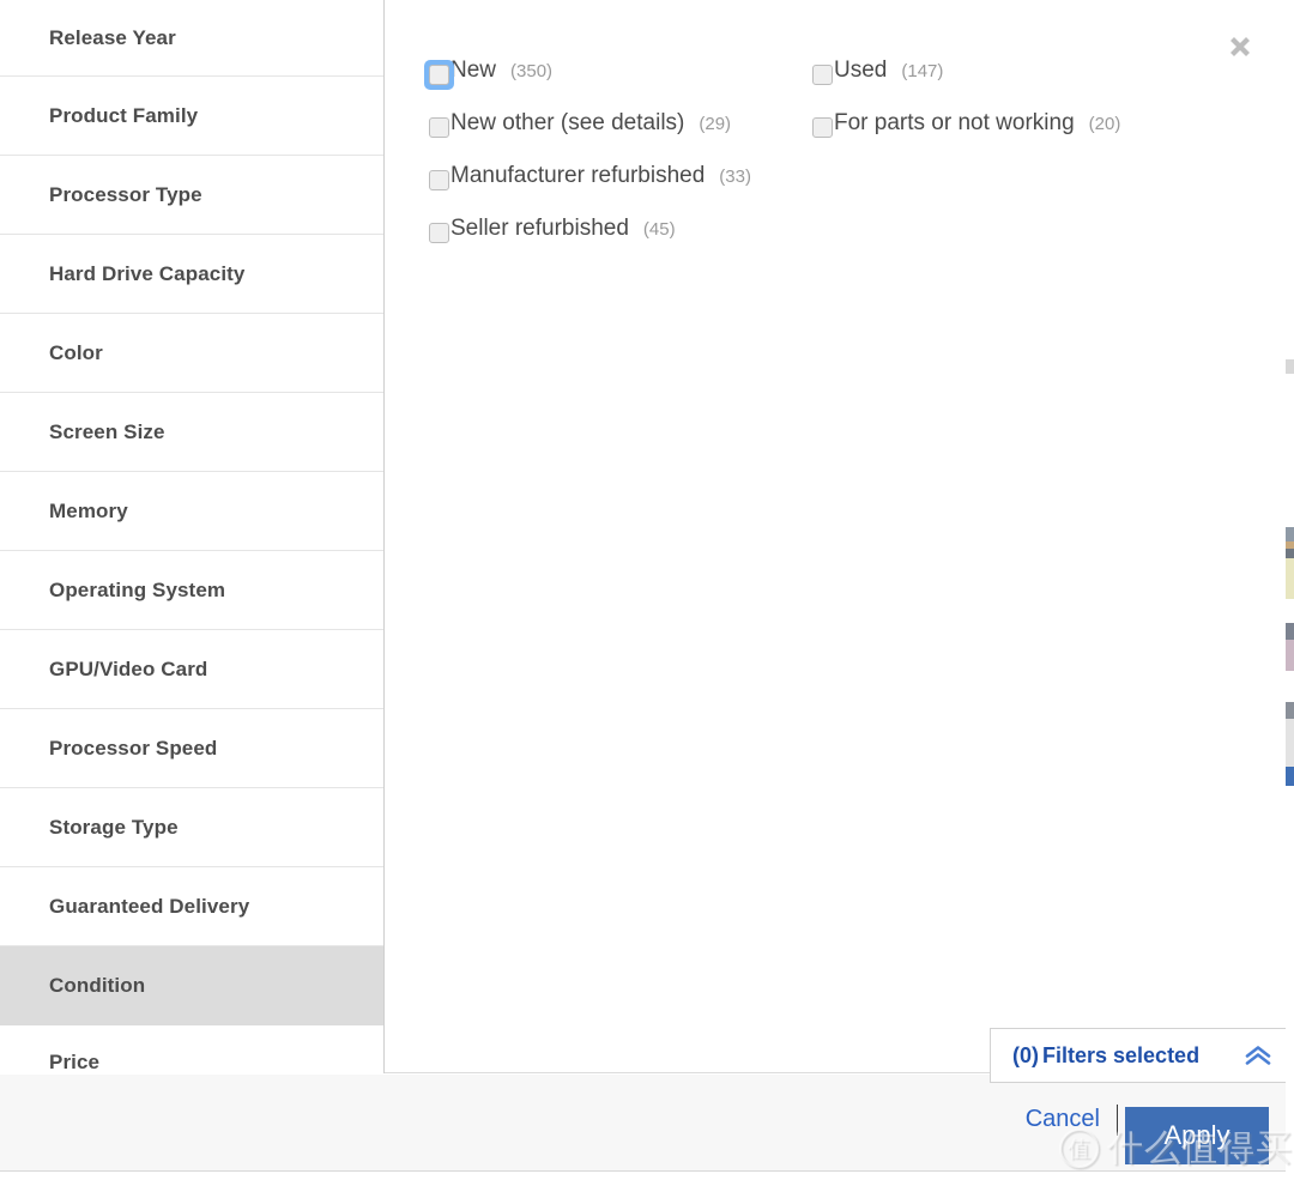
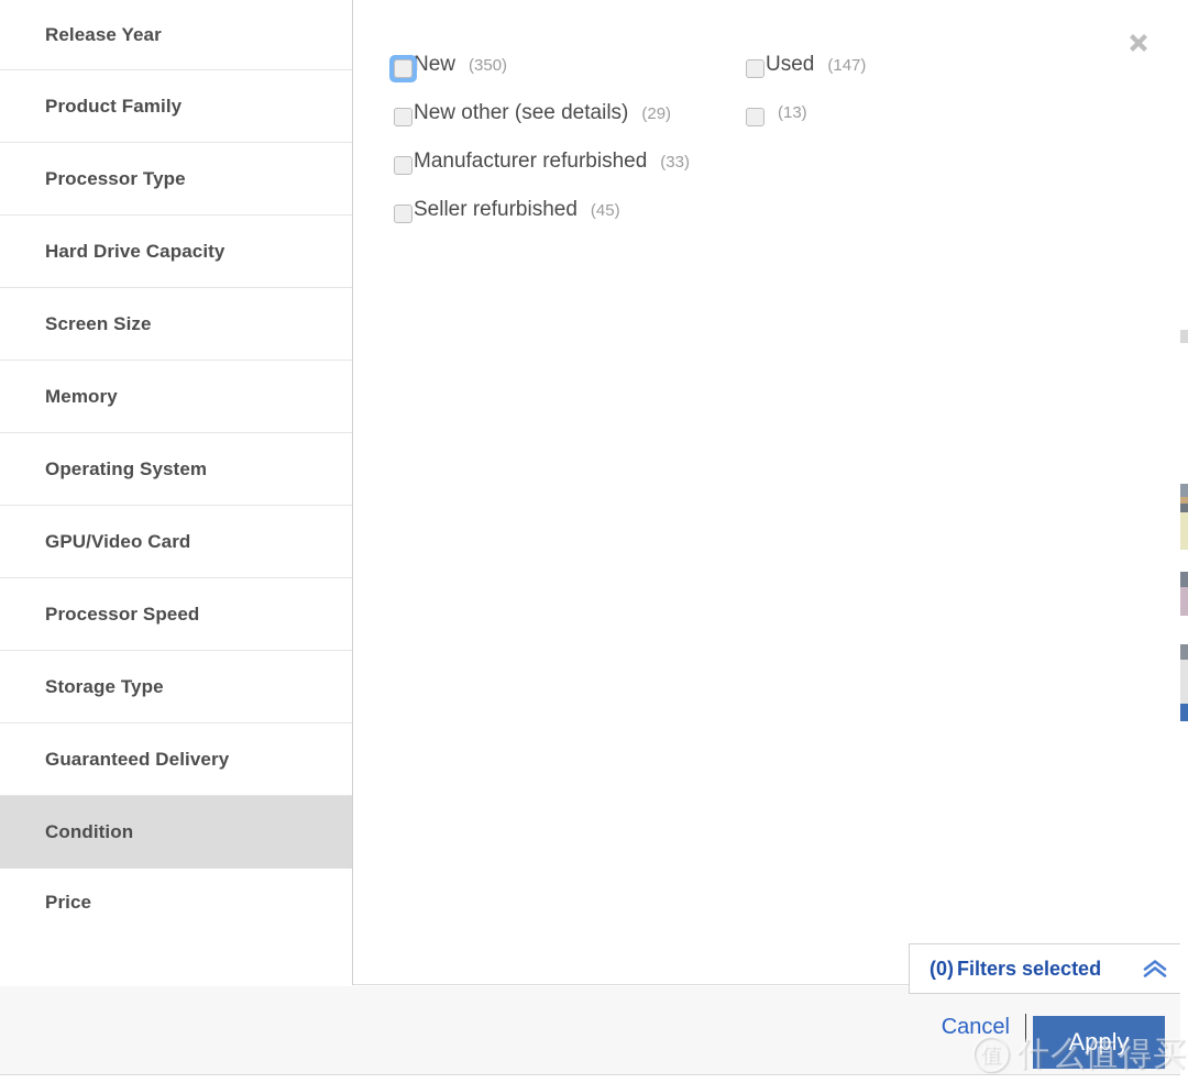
  Release Year
  Product Family
  Processor Type
  Hard Drive Capacity
- Color
  Screen Size
  Memory
  Operating System
  GPU/Video Card
  Processor Speed
  Storage Type
  Guaranteed Delivery
  Condition
  Price
  New
  (350)
  New other (see details)
  (29)
  Manufacturer refurbished
  (33)
  Seller refurbished
  (45)
  Used
  (147)
- For parts or not working
- (20)
+ (13)
  (0)
  Filters selected
  Cancel
  Apply
  值
  什么值得买
